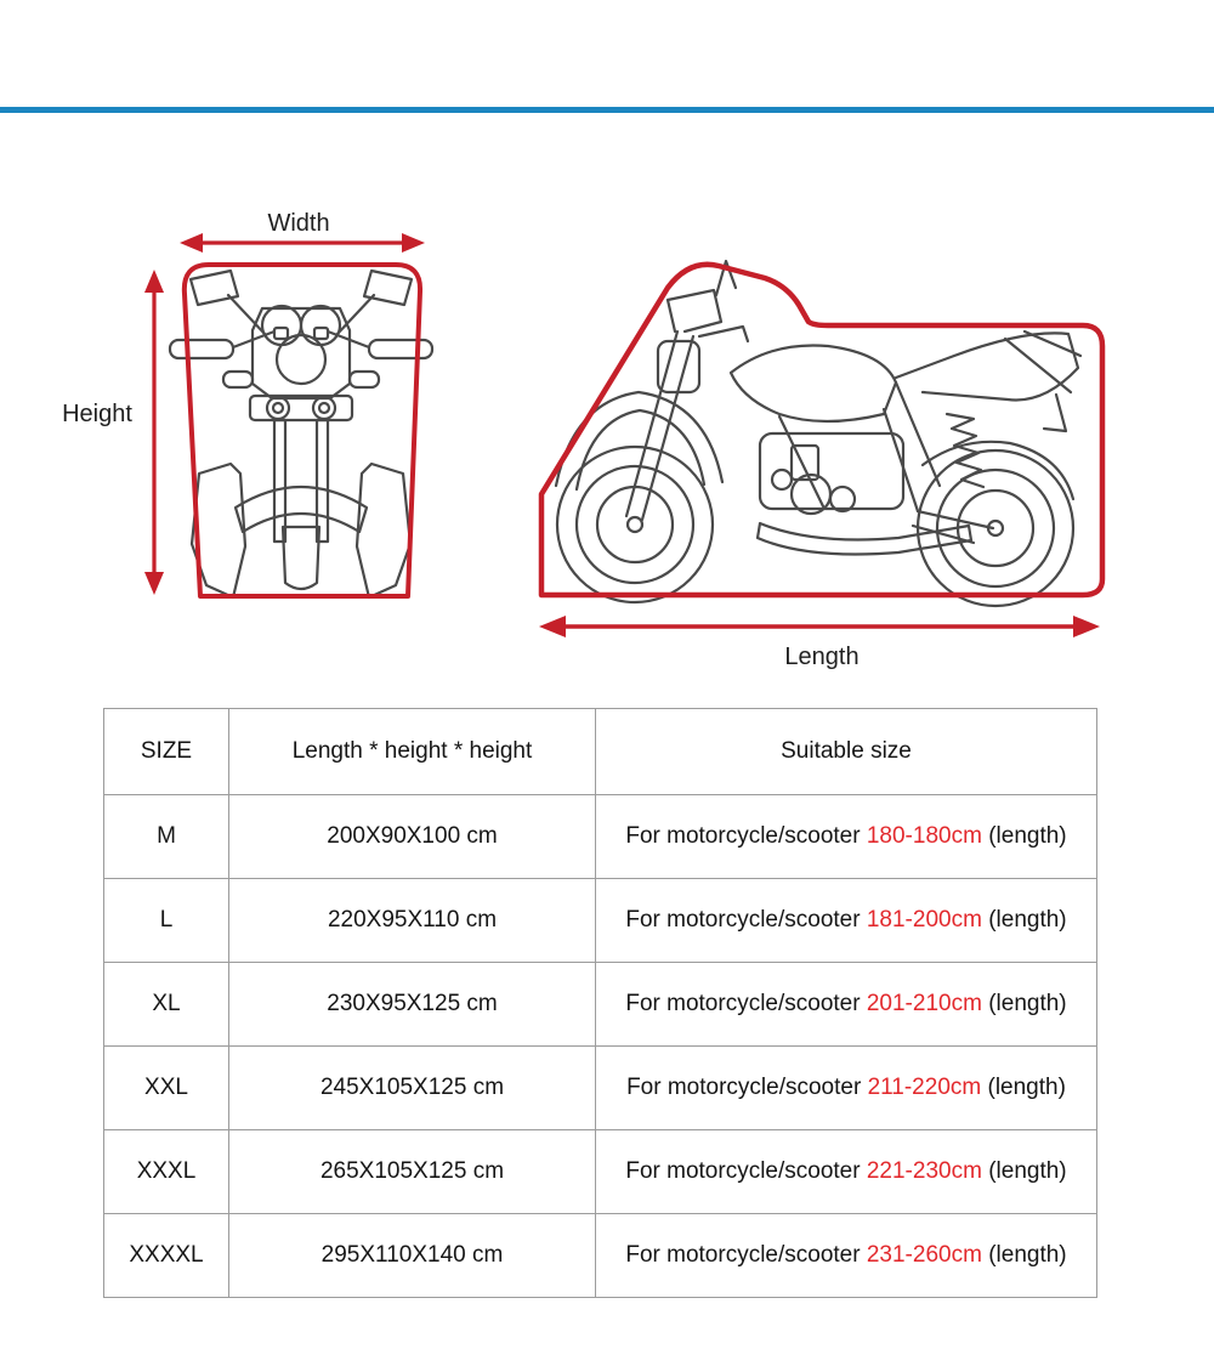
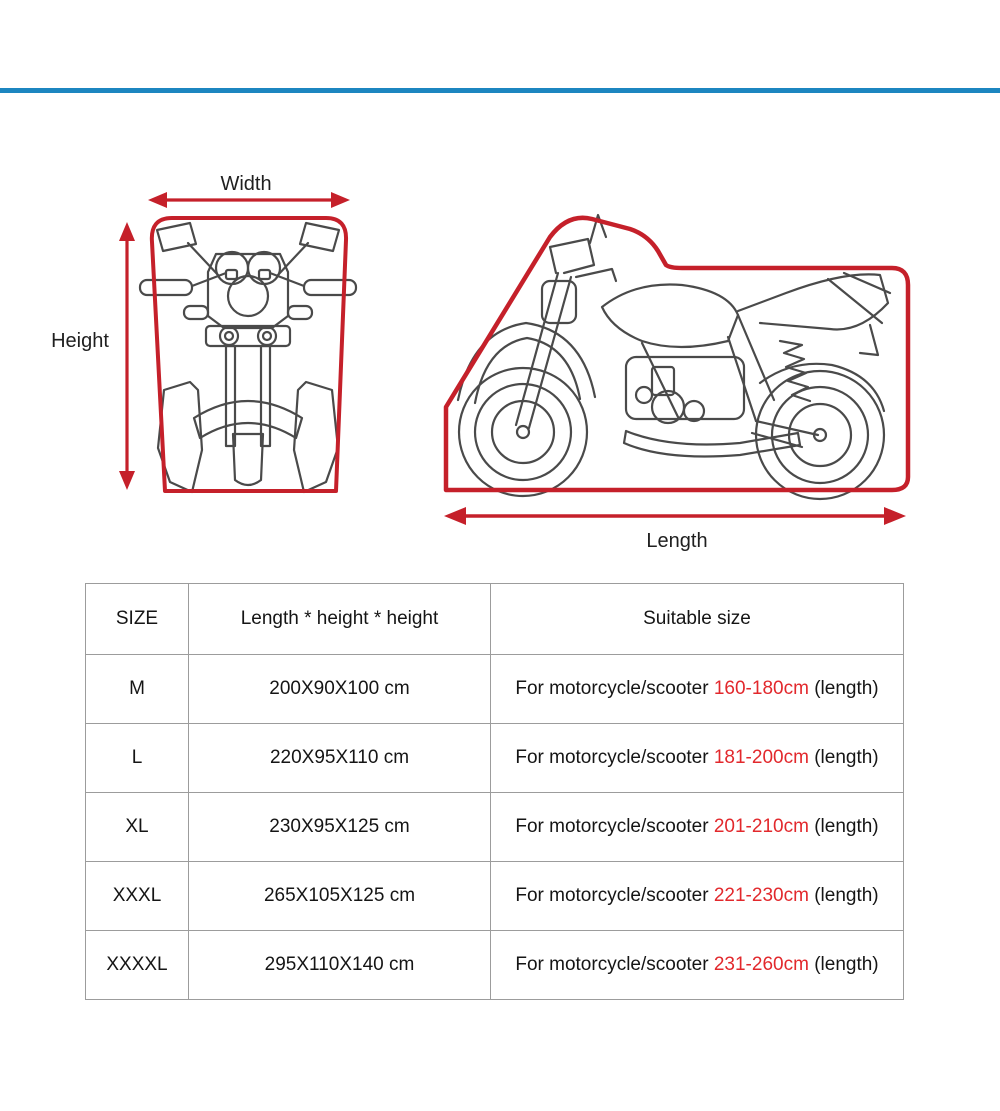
  Width
  Height
  Length
  SIZE	Length * height * height	Suitable size
- M	200X90X100 cm	For motorcycle/scooter 180-180cm (length)
+ M	200X90X100 cm	For motorcycle/scooter 160-180cm (length)
  L	220X95X110 cm	For motorcycle/scooter 181-200cm (length)
  XL	230X95X125 cm	For motorcycle/scooter 201-210cm (length)
- XXL	245X105X125 cm	For motorcycle/scooter 211-220cm (length)
  XXXL	265X105X125 cm	For motorcycle/scooter 221-230cm (length)
  XXXXL	295X110X140 cm	For motorcycle/scooter 231-260cm (length)
